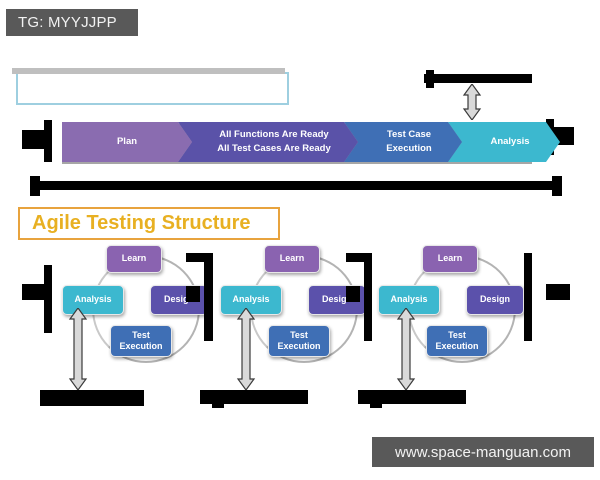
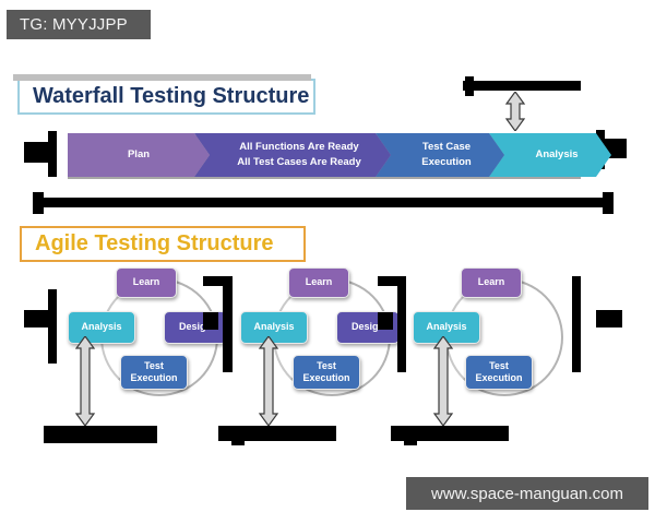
  Plan
  All Functions Are Ready
  All Test Cases Are Ready
  Test Case
  Execution
  Analysis
  Learn
  Analysis
  Test
  Execution
  Learn
  Analysis
  Desig
  Test
  Execution
  Learn
  Analysis
- Design
  Test
  Execution
+ Waterfall Testing Structure
  Agile Testing Structure
  TG: MYYJJPP
  www.space-manguan.com
